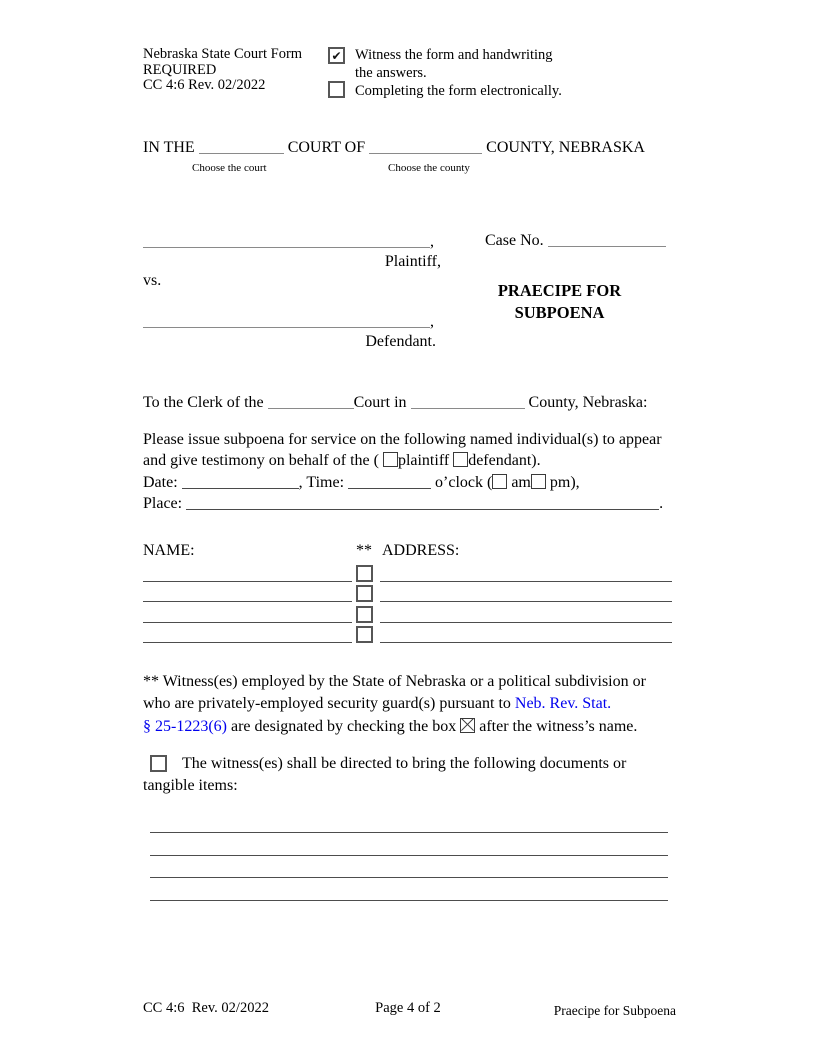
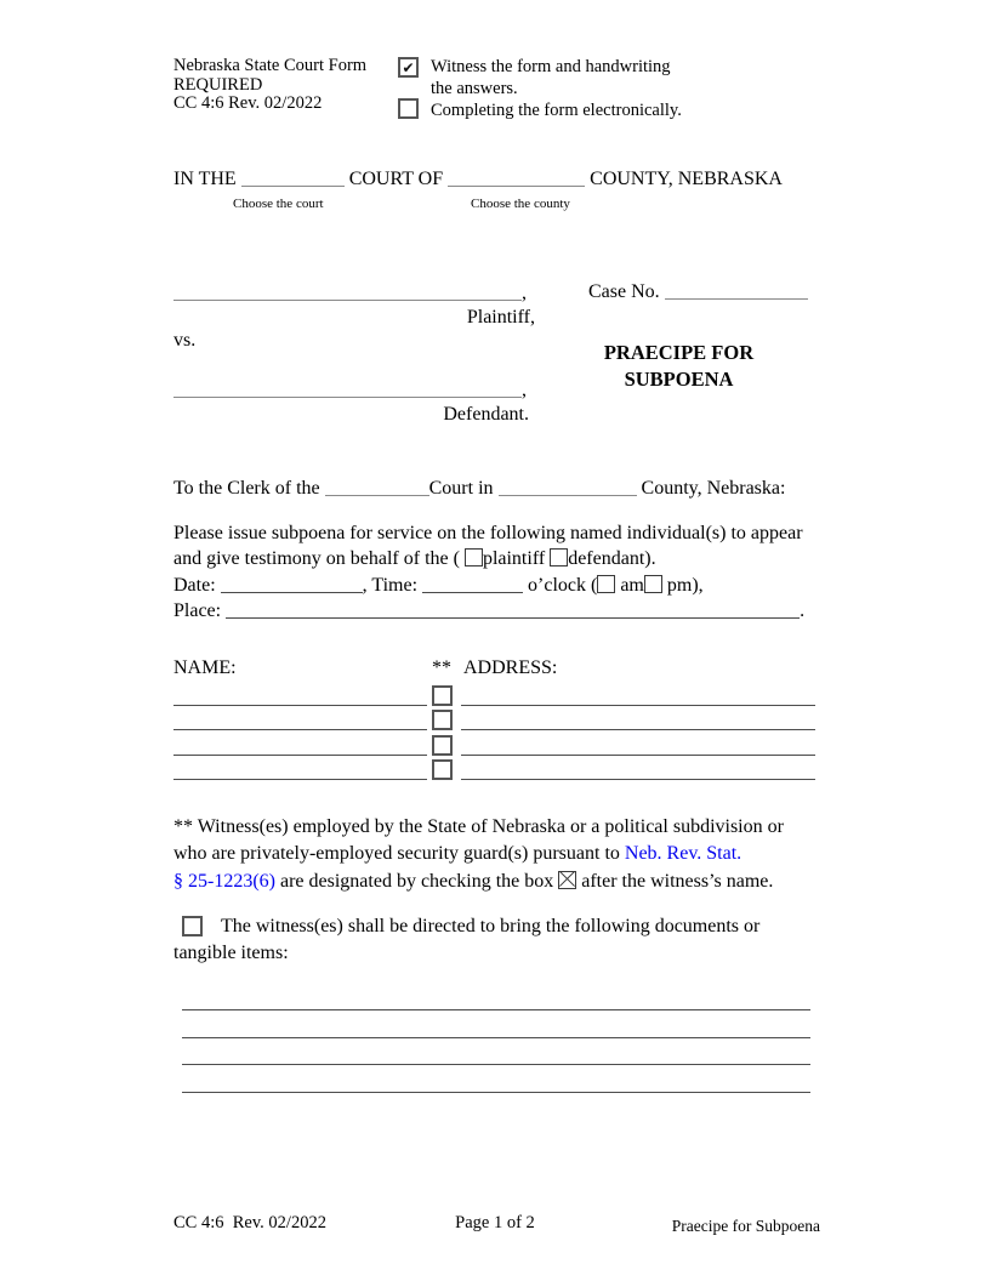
  Nebraska State Court Form
  REQUIRED
  CC 4:6 Rev. 02/2022
  Witness the form and handwriting
  the answers.
  Completing the form electronically.
  IN THE COURT OF COUNTY, NEBRASKA
  Choose the court
  Choose the county
  ,
  Plaintiff,
  vs.
  ,
  Defendant.
  Case No.
  PRAECIPE FOR
  SUBPOENA
  To the Clerk of the Court in County, Nebraska:
  Please issue subpoena for service on the following named individual(s) to appear
  and give testimony on behalf of the ( plaintiff defendant).
  Date: , Time: o’clock ( am pm),
  Place: .
  NAME:
  **
  ADDRESS:
  ** Witness(es) employed by the State of Nebraska or a political subdivision or
  who are privately-employed security guard(s) pursuant to Neb. Rev. Stat.
  § 25-1223(6) are designated by checking the box after the witness’s name.
  The witness(es) shall be directed to bring the following documents or
  tangible items:
  CC 4:6 Rev. 02/2022
- Page 4 of 2
+ Page 1 of 2
  Praecipe for Subpoena
